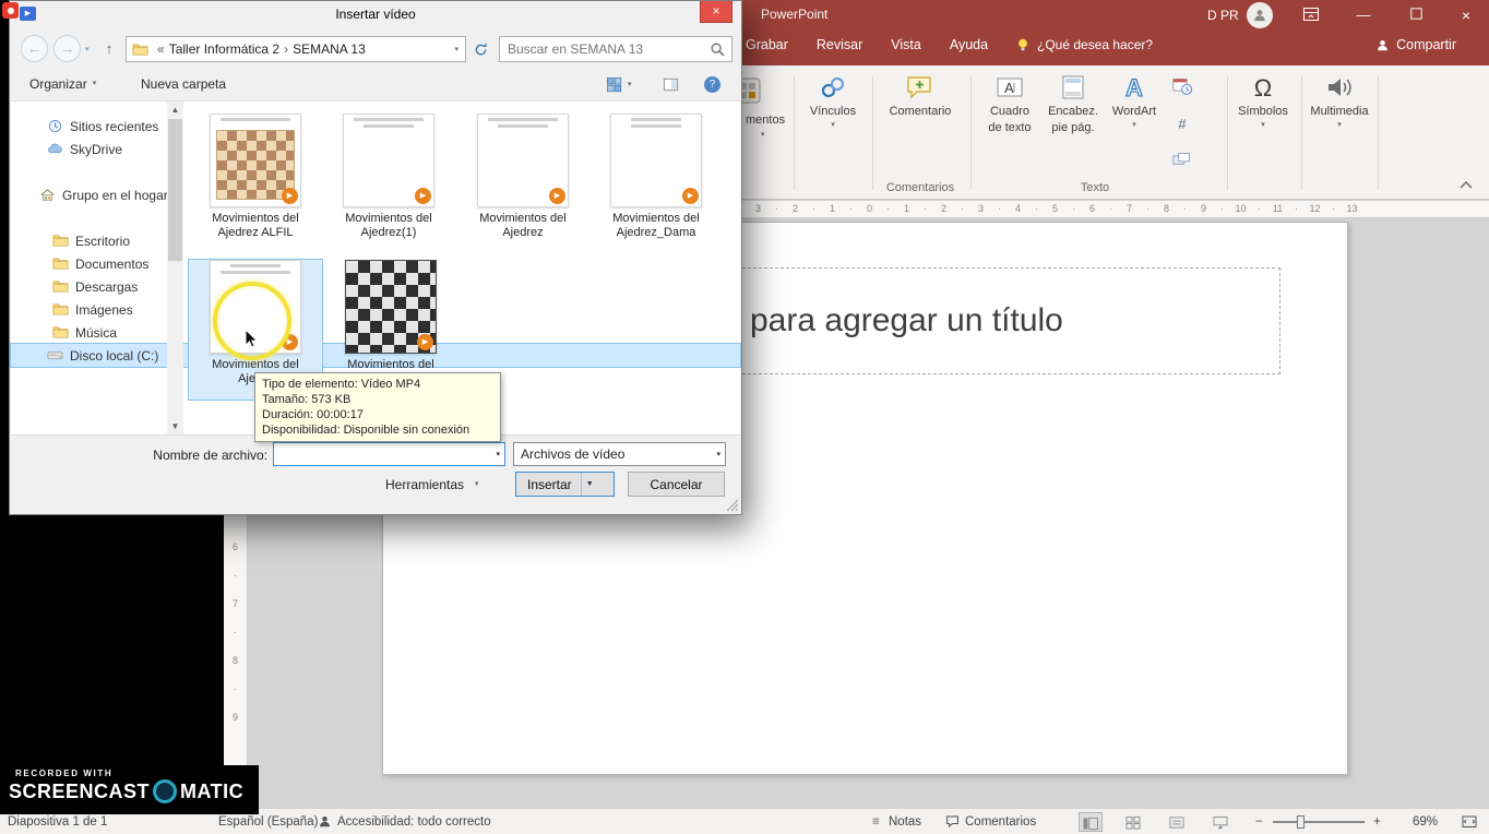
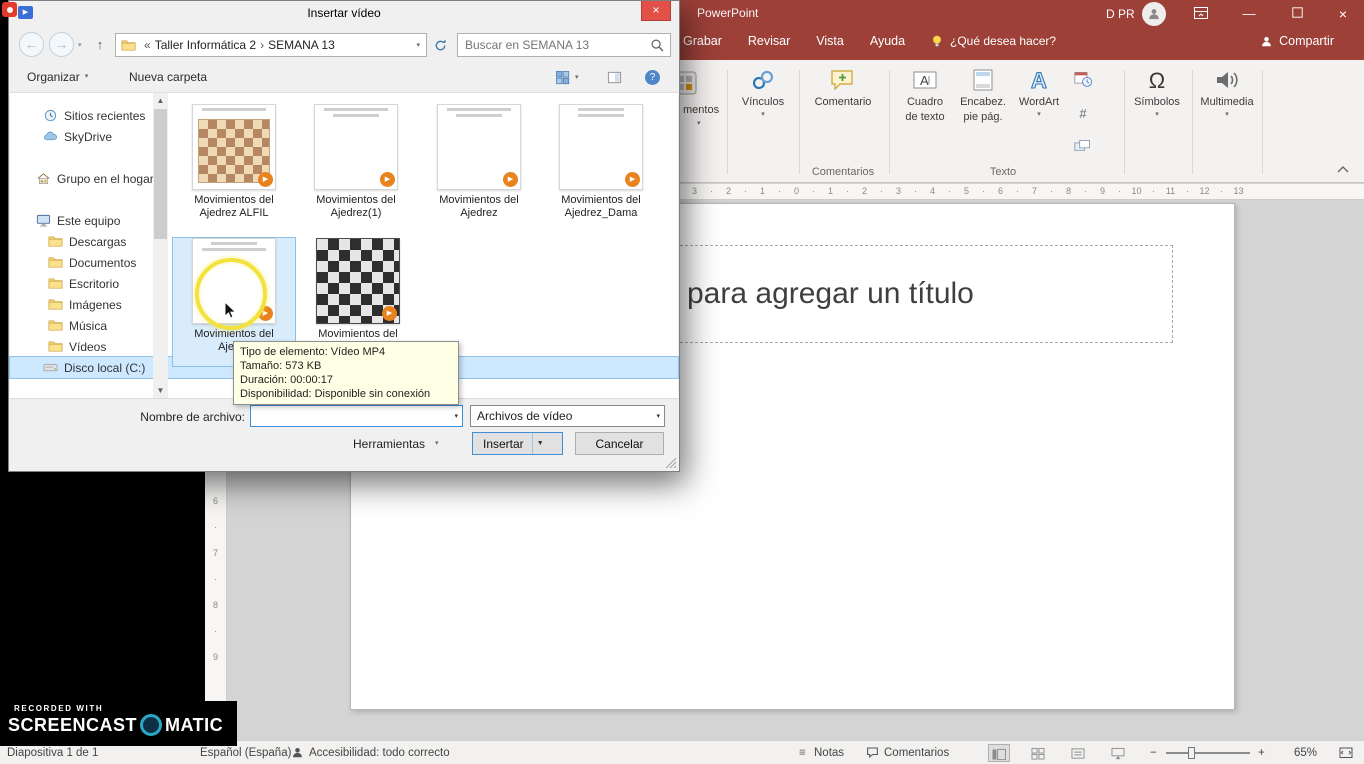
  PowerPoint
  D PR
  —
  ×
  Grabar
  Revisar
  Vista
  Ayuda
  ¿Qué desea hacer?
  Compartir
  mentos
  Vínculos
  Comentario
  Comentarios
  Cuadro
  de texto
  Encabez.
  pie pág.
  A
  WordArt
  #
  Texto
  Ω
  Símbolos
  Multimedia
  3
  ·
  2
  ·
  1
  ·
  0
  ·
  1
  ·
  2
  ·
  3
  ·
  4
  ·
  5
  ·
  6
  ·
  7
  ·
  8
  ·
  9
  ·
  10
  ·
  11
  ·
  12
  ·
  13
  6
  ·
  7
  ·
  8
  ·
  9
  para agregar un título
  Diapositiva 1 de 1
  Español (España)
  Accesibilidad: todo correcto
  ≡
  Notas
  Comentarios
  −
  +
- 69%
+ 65%
  RECORDED WITH
  SCREENCAST
  MATIC
  Insertar vídeo
  ×
  ←
  →
  ↑
  «
  Taller Informática 2
  ›
  SEMANA 13
  Buscar en SEMANA 13
  Organizar
  Nueva carpeta
  ?
  Sitios recientes
  SkyDrive
  Grupo en el hogar
+ Este equipo
- Escritorio
+ Descargas
  Documentos
- Descargas
+ Escritorio
  Imágenes
  Música
+ Vídeos
  Disco local (C:)
  ▲
  ▼
  Movimientos del
  Ajedrez ALFIL
  Movimientos del
  Ajedrez(1)
  Movimientos del
  Ajedrez
  Movimientos del
  Ajedrez_Dama
  Movimientos del
  Movimientos del
  Tipo de elemento: Vídeo MP4
  Tamaño: 573 KB
  Duración: 00:00:17
  Disponibilidad: Disponible sin conexión
  Nombre de archivo:
  Archivos de vídeo
  Herramientas
  Insertar
  Cancelar
